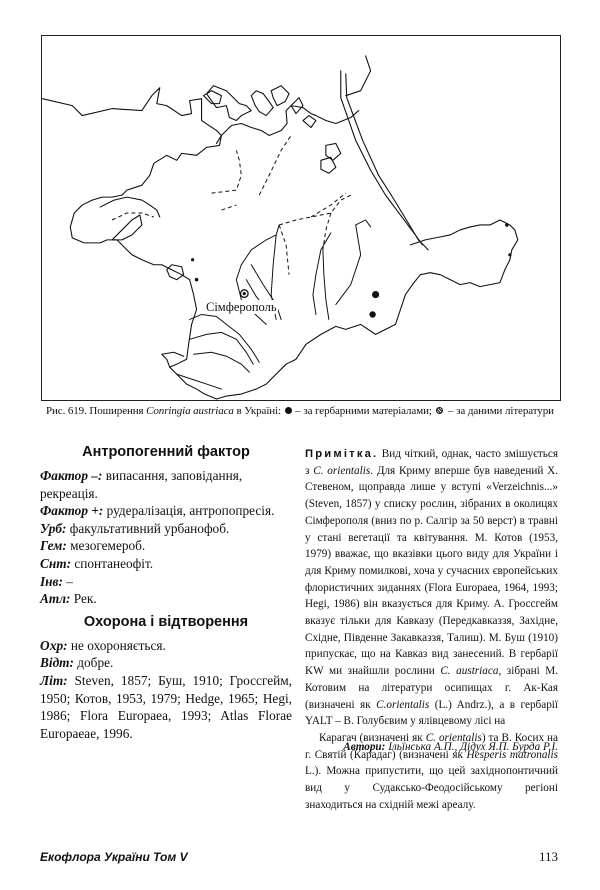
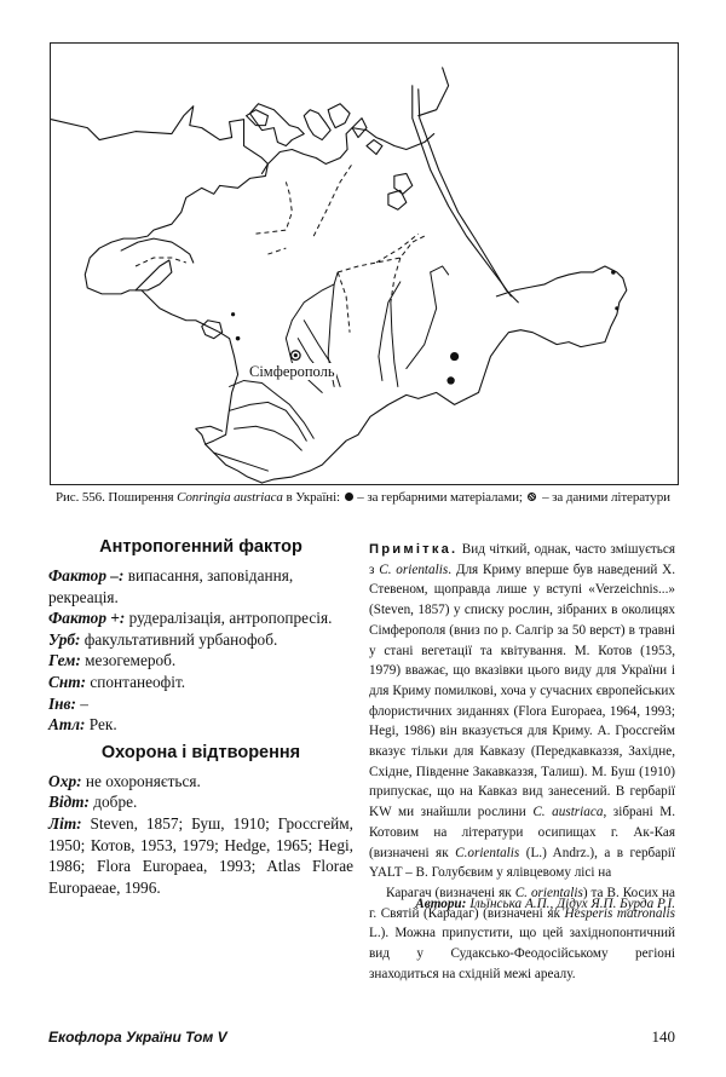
  Сімферополь
- Рис. 619. Поширення Conringia austriaca в Україні: – за гербарними матеріалами; – за даними літератури
+ Рис. 556. Поширення Conringia austriaca в Україні: – за гербарними матеріалами; – за даними літератури
  Антропогенний фактор
  Фактор –: випасання, заповідання, рекреація.
  Фактор +: рудералізація, антропопресія.
  Урб: факультативний урбанофоб.
  Гем: мезогемероб.
  Снт: спонтанеофіт.
  Інв: –
  Атл: Рек.
  Охорона і відтворення
  Охр: не охороняється.
  Відт: добре.
  Літ: Steven, 1857; Буш, 1910; Гроссгейм, 1950; Котов, 1953, 1979; Hedge, 1965; Hegi, 1986; Flora Europaea, 1993; Atlas Florae Europaeae, 1996.
  Примітка. Вид чіткий, однак, часто змішується з C. orientalis. Для Криму вперше був наведений Х. Стевеном, щоправда лише у вступі «Verzeichnis...» (Steven, 1857) у списку рослин, зібраних в околицях Сімферополя (вниз по р. Салгір за 50 верст) в травні у стані вегетації та квітування. М. Котов (1953, 1979) вважає, що вказівки цього виду для України і для Криму помилкові, хоча у сучасних європейських флористичних зиданнях (Flora Europaea, 1964, 1993; Hegi, 1986) він вказується для Криму. А. Гроссгейм вказує тільки для Кавказу (Передкавказзя, Західне, Східне, Південне Закавказзя, Талиш). М. Буш (1910) припускає, що на Кавказ вид занесений. В гербарії KW ми знайшли рослини C. austriaca, зібрані М. Котовим на літератури осипищах г. Ак-Кая (визначені як C.orientalis (L.) Andrz.), а в гербарії YALT – В. Голубєвим у ялівцевому лісі на
  Карагач (визначені як C. orientalis) та В. Косих на г. Святій (Карадаг) (визначені як Hesperis matronalis L.). Можна припустити, що цей західнопонтичний вид у Судакcько-Феодосійському регіоні знаходиться на східній межі ареалу.
  Автори: Ільїнська А.П., Дідух Я.П. Бурда Р.І.
  Екофлора України Том V
- 113
+ 140
